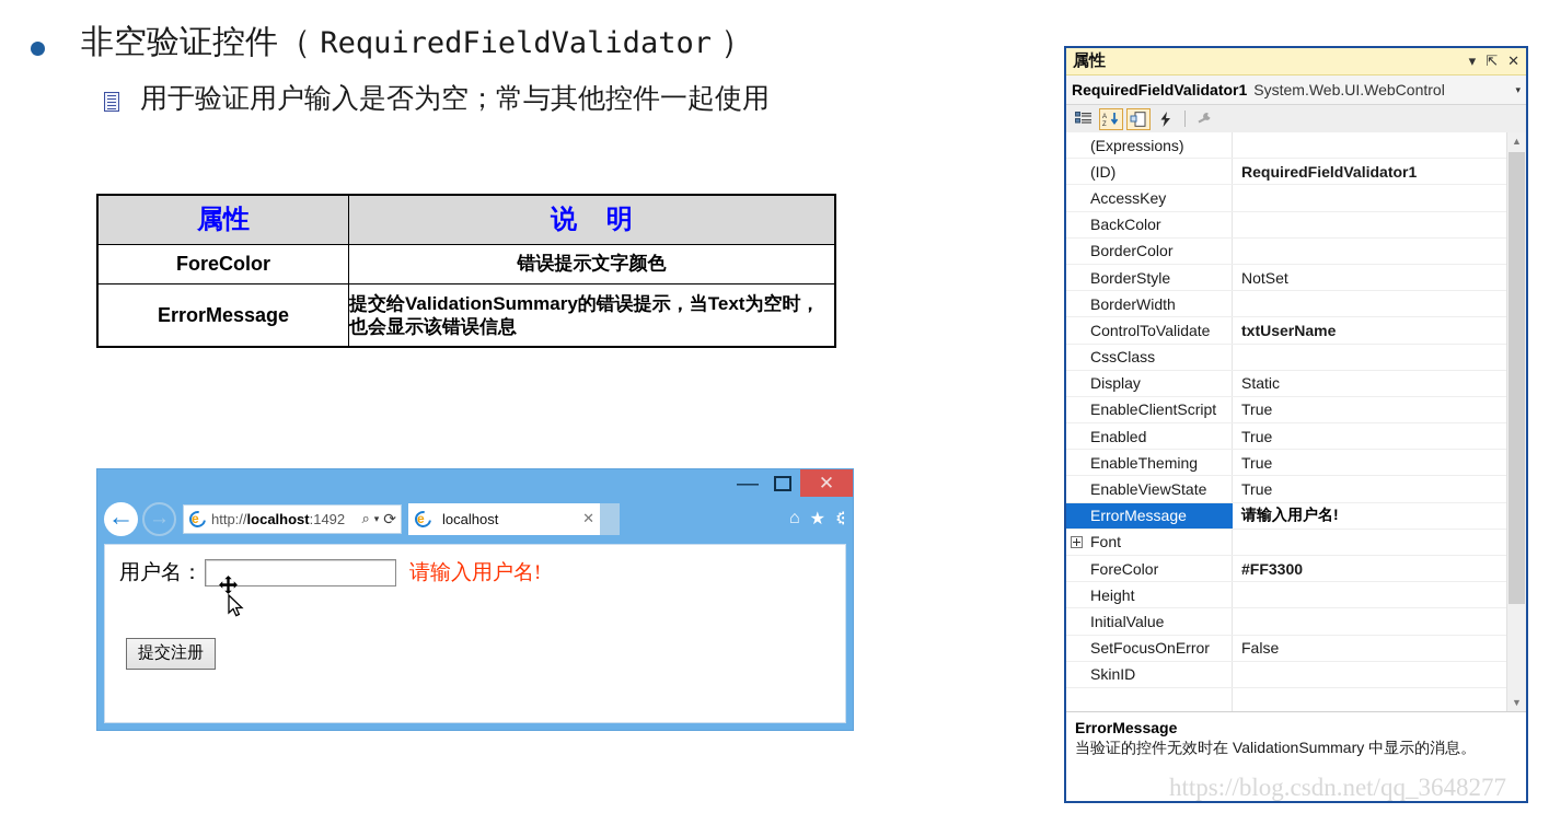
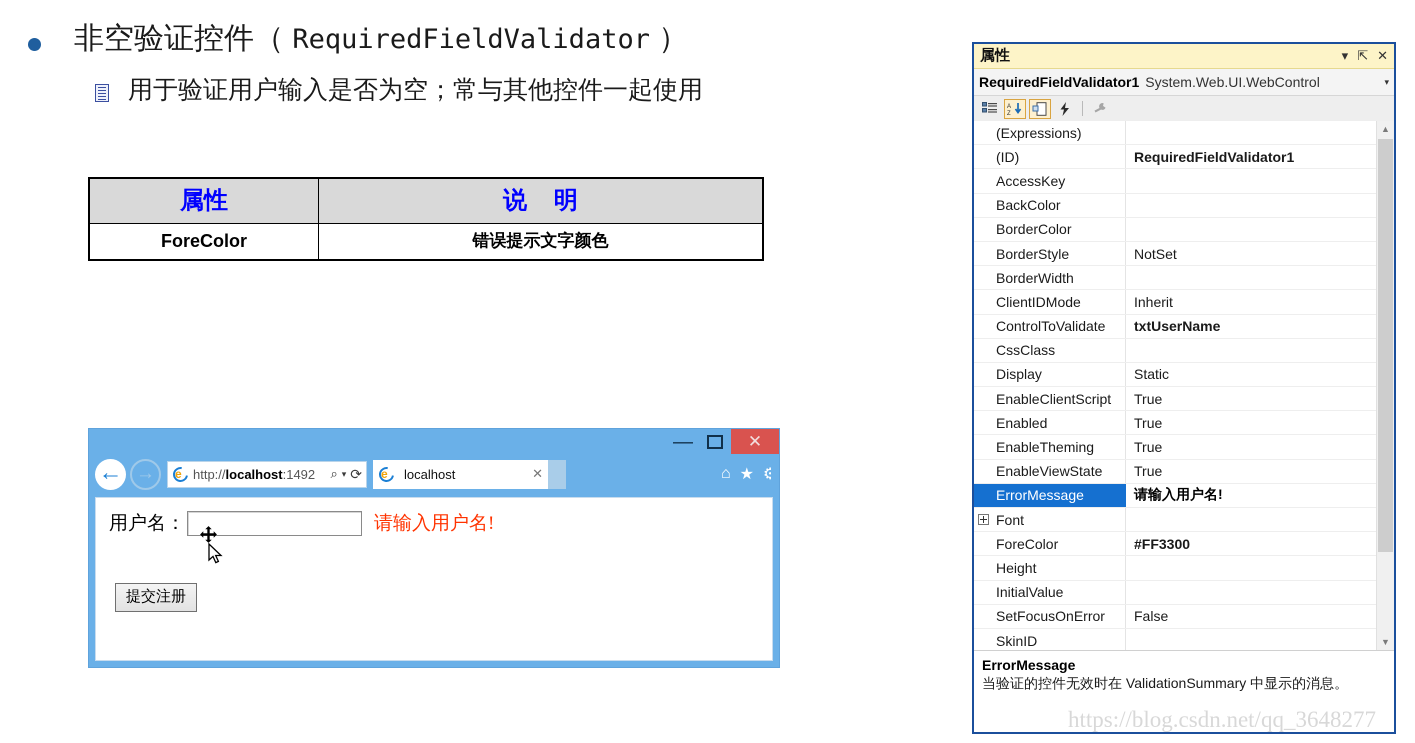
  非空验证控件（ RequiredFieldValidator ）
  用于验证用户输入是否为空；常与其他控件一起使用
  属性	说 明
  ForeColor	错误提示文字颜色
- ErrorMessage	提交给ValidationSummary的错误提示，当Text为空时，也会显示该错误信息
  —
  ✕
  ←
  →
  e
  http://localhost:1492
  ⌕
  ▾
  ⟳
  e
  localhost
  ✕
  ⌂
  ★
  ⚙
  用户名：
  请输入用户名!
  提交注册
  属性
  ▾
  ⇱
  ✕
  RequiredFieldValidator1
  System.Web.UI.WebControl
  ▾
  (Expressions)
  (ID)
  RequiredFieldValidator1
  AccessKey
  BackColor
  BorderColor
  BorderStyle
  NotSet
  BorderWidth
+ ClientIDMode
+ Inherit
  ControlToValidate
  txtUserName
  CssClass
  Display
  Static
  EnableClientScript
  True
  Enabled
  True
  EnableTheming
  True
  EnableViewState
  True
  ErrorMessage
  请输入用户名!
  Font
  ForeColor
  #FF3300
  Height
  InitialValue
  SetFocusOnError
  False
  SkinID
  ▲
  ▼
  ErrorMessage
  当验证的控件无效时在 ValidationSummary 中显示的消息。
  https://blog.csdn.net/qq_3648277
